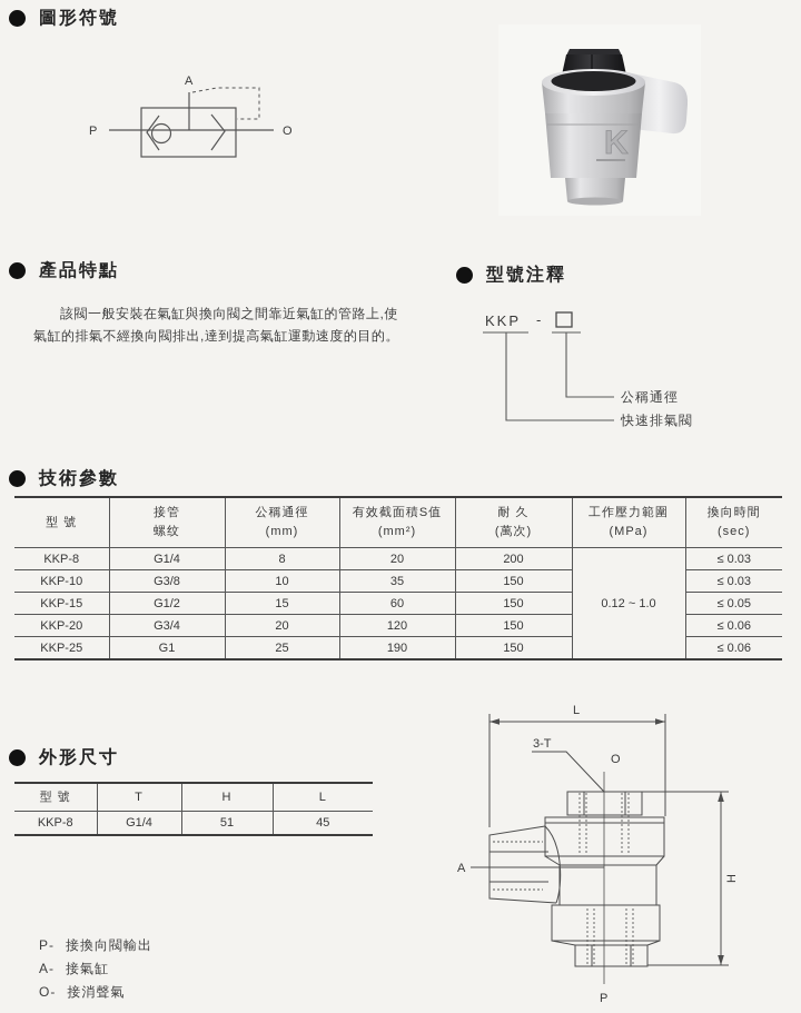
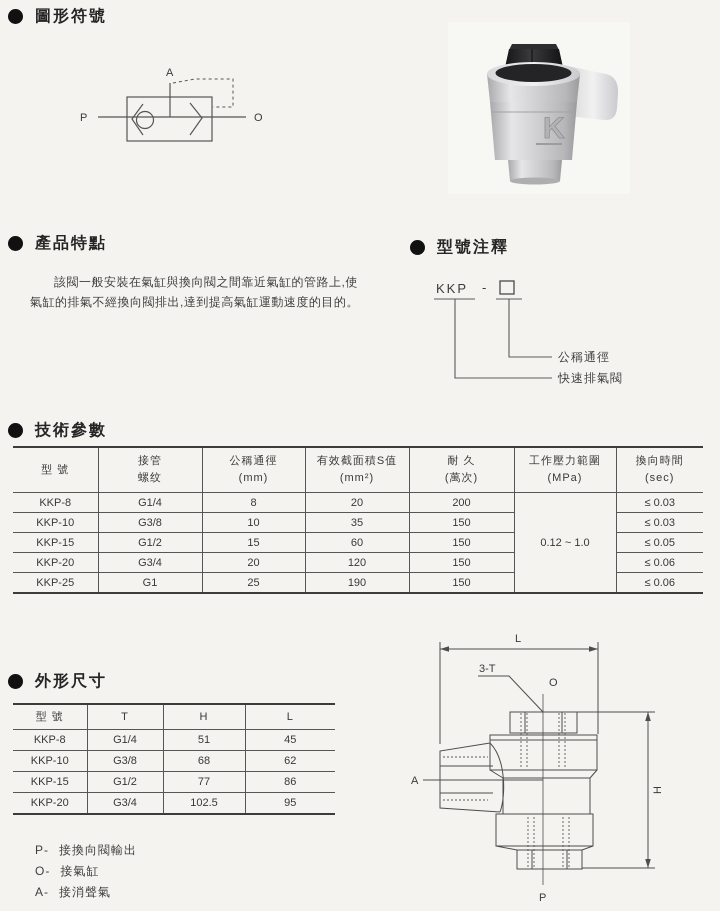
  圖形符號
  P
  A
  O
  K
  產品特點
  該閥一般安裝在氣缸與換向閥之間靠近氣缸的管路上,使氣缸的排氣不經換向閥排出,達到提高氣缸運動速度的目的。
  型號注釋
  KKP
  -
  公稱通徑
  快速排氣閥
  技術參數
  型 號	接管螺纹	公稱通徑(mm)	有效截面積S值(mm²)	耐 久(萬次)	工作壓力範圍(MPa)	換向時間(sec)
  KKP-8	G1/4	8	20	200	0.12 ~ 1.0	≤ 0.03
  KKP-10	G3/8	10	35	150	≤ 0.03
  KKP-15	G1/2	15	60	150	≤ 0.05
  KKP-20	G3/4	20	120	150	≤ 0.06
  KKP-25	G1	25	190	150	≤ 0.06
  外形尺寸
  型 號	T	H	L
  KKP-8	G1/4	51	45
+ KKP-10	G3/8	68	62
+ KKP-15	G1/2	77	86
+ KKP-20	G3/4	102.5	95
  P-
  接換向閥輸出
- A-
+ O-
  接氣缸
- O-
+ A-
  接消聲氣
  L
  3-T
  O
  A
  P
